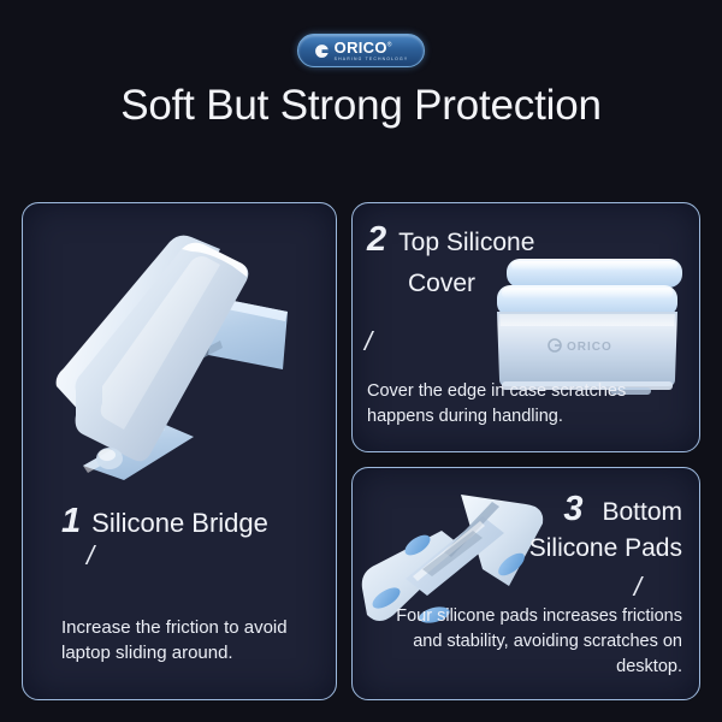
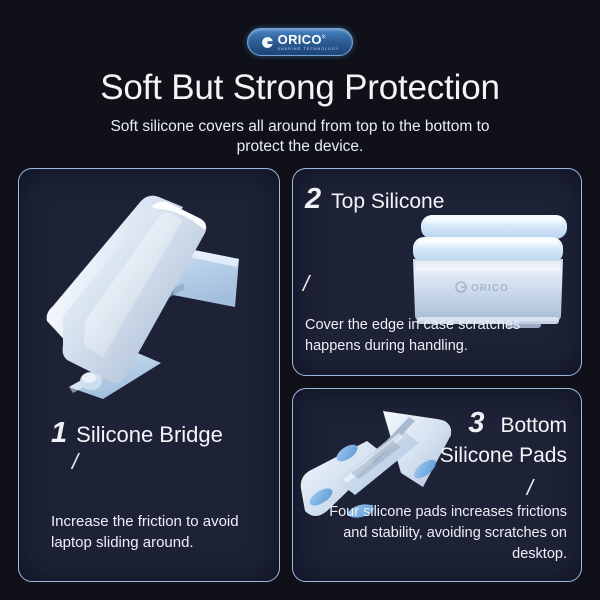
  ORICO
  Soft But Strong Protection
+ Soft silicone covers all around from top to the bottom to protect the device.
  1
  Silicone Bridge
  /
  Increase the friction to avoid laptop sliding around.
  ORICO
  2
  Top Silicone
- Cover
  /
  Cover the edge in case scratches happens during handling.
  3
  Bottom
  Silicone Pads
  /
  Four silicone pads increases frictions and stability, avoiding scratches on desktop.
